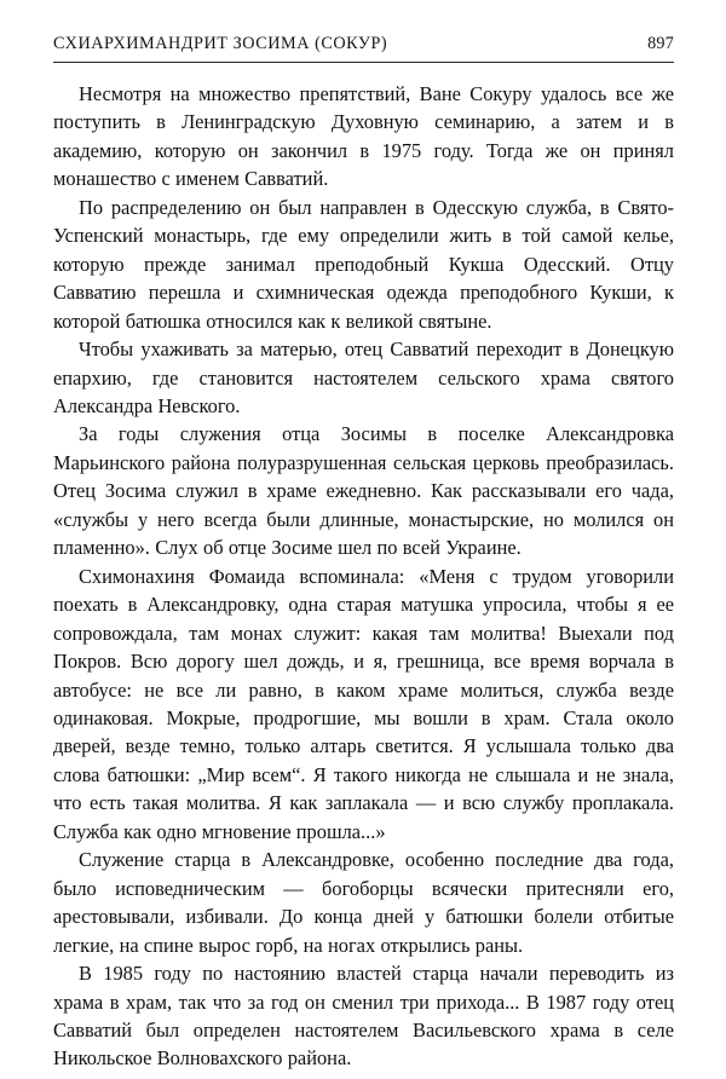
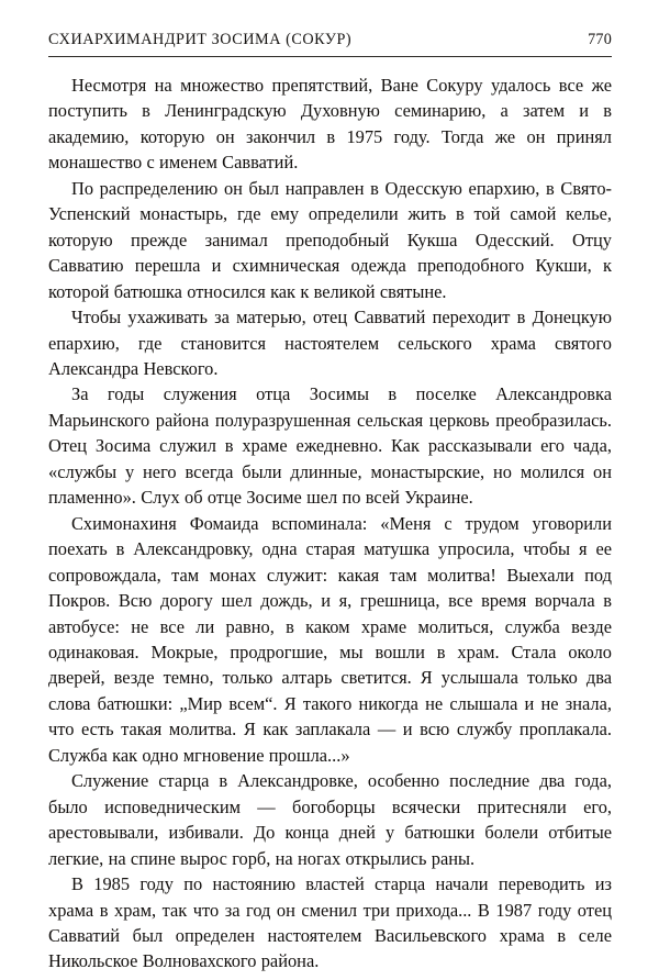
  СХИАРХИМАНДРИТ ЗОСИМА (СОКУР)
- 897
+ 770
  Несмотря на множество препятствий, Ване Сокуру удалось все же поступить в Ленинградскую Духовную семинарию, а затем и в академию, которую он закончил в 1975 году. Тогда же он принял монашество с именем Савватий.
- По распределению он был направлен в Одесскую служба, в Свято-Успенский монастырь, где ему определили жить в той самой келье, которую прежде занимал преподобный Кукша Одесский. Отцу Савватию перешла и схимническая одежда преподобного Кукши, к которой батюшка относился как к великой святыне.
+ По распределению он был направлен в Одесскую епархию, в Свято-Успенский монастырь, где ему определили жить в той самой келье, которую прежде занимал преподобный Кукша Одесский. Отцу Савватию перешла и схимническая одежда преподобного Кукши, к которой батюшка относился как к великой святыне.
  Чтобы ухаживать за матерью, отец Савватий переходит в Донецкую епархию, где становится настоятелем сельского храма святого Александра Невского.
  За годы служения отца Зосимы в поселке Александровка Марьинского района полуразрушенная сельская церковь преобразилась. Отец Зосима служил в храме ежедневно. Как рассказывали его чада, «службы у него всегда были длинные, монастырские, но молился он пламенно». Слух об отце Зосиме шел по всей Украине.
  Схимонахиня Фомаида вспоминала: «Меня с трудом уговорили поехать в Александровку, одна старая матушка упросила, чтобы я ее сопровождала, там монах служит: какая там молитва! Выехали под Покров. Всю дорогу шел дождь, и я, грешница, все время ворчала в автобусе: не все ли равно, в каком храме молиться, служба везде одинаковая. Мокрые, продрогшие, мы вошли в храм. Стала около дверей, везде темно, только алтарь светится. Я услышала только два слова батюшки: „Мир всем“. Я такого никогда не слышала и не знала, что есть такая молитва. Я как заплакала — и всю службу проплакала. Служба как одно мгновение прошла...»
  Служение старца в Александровке, особенно последние два года, было исповедническим — богоборцы всячески притесняли его, арестовывали, избивали. До конца дней у батюшки болели отбитые легкие, на спине вырос горб, на ногах открылись раны.
  В 1985 году по настоянию властей старца начали переводить из храма в храм, так что за год он сменил три прихода... В 1987 году отец Савватий был определен настоятелем Васильевского храма в селе Никольское Волновахского района.
